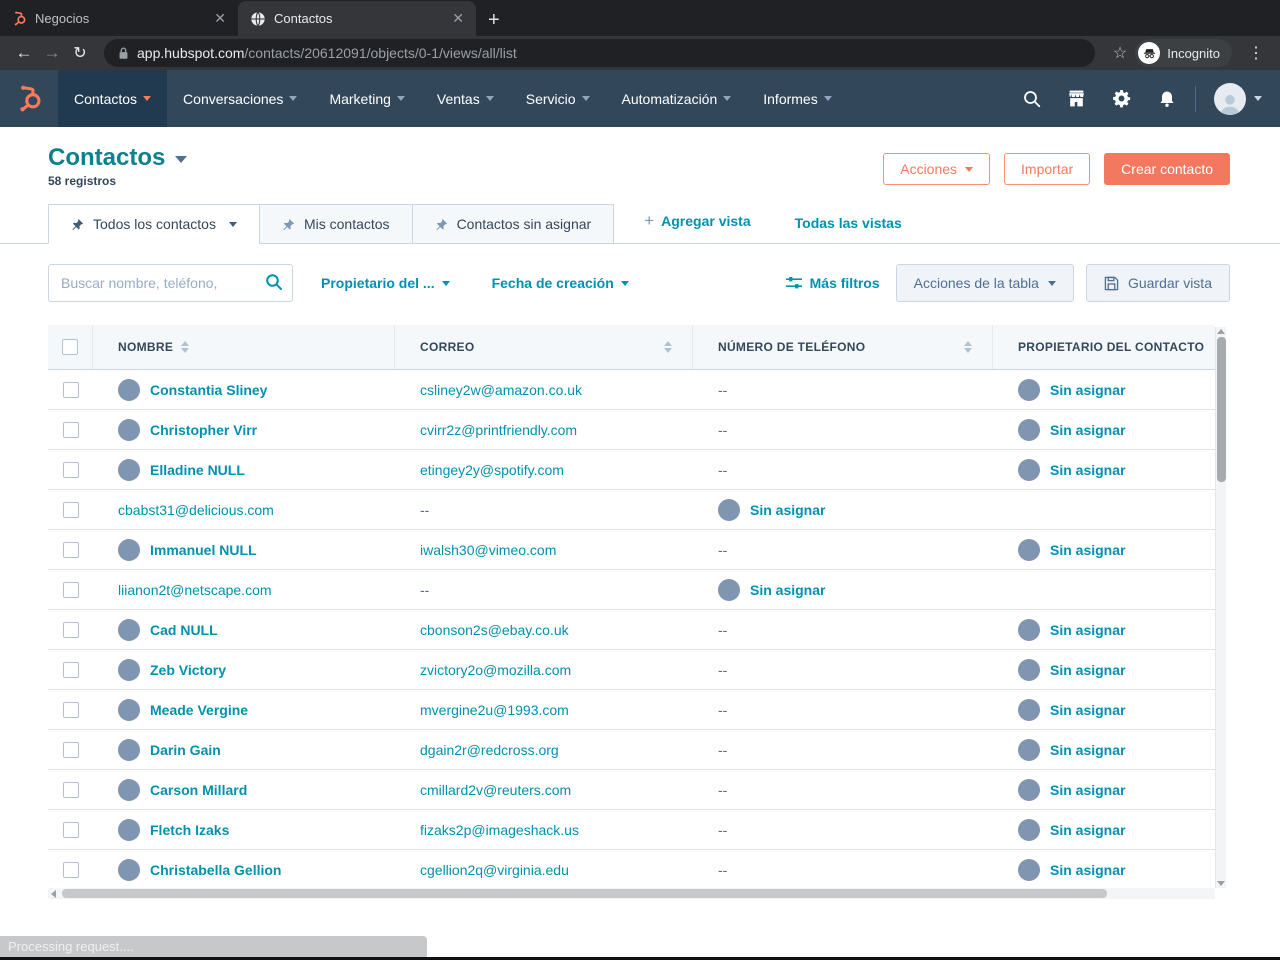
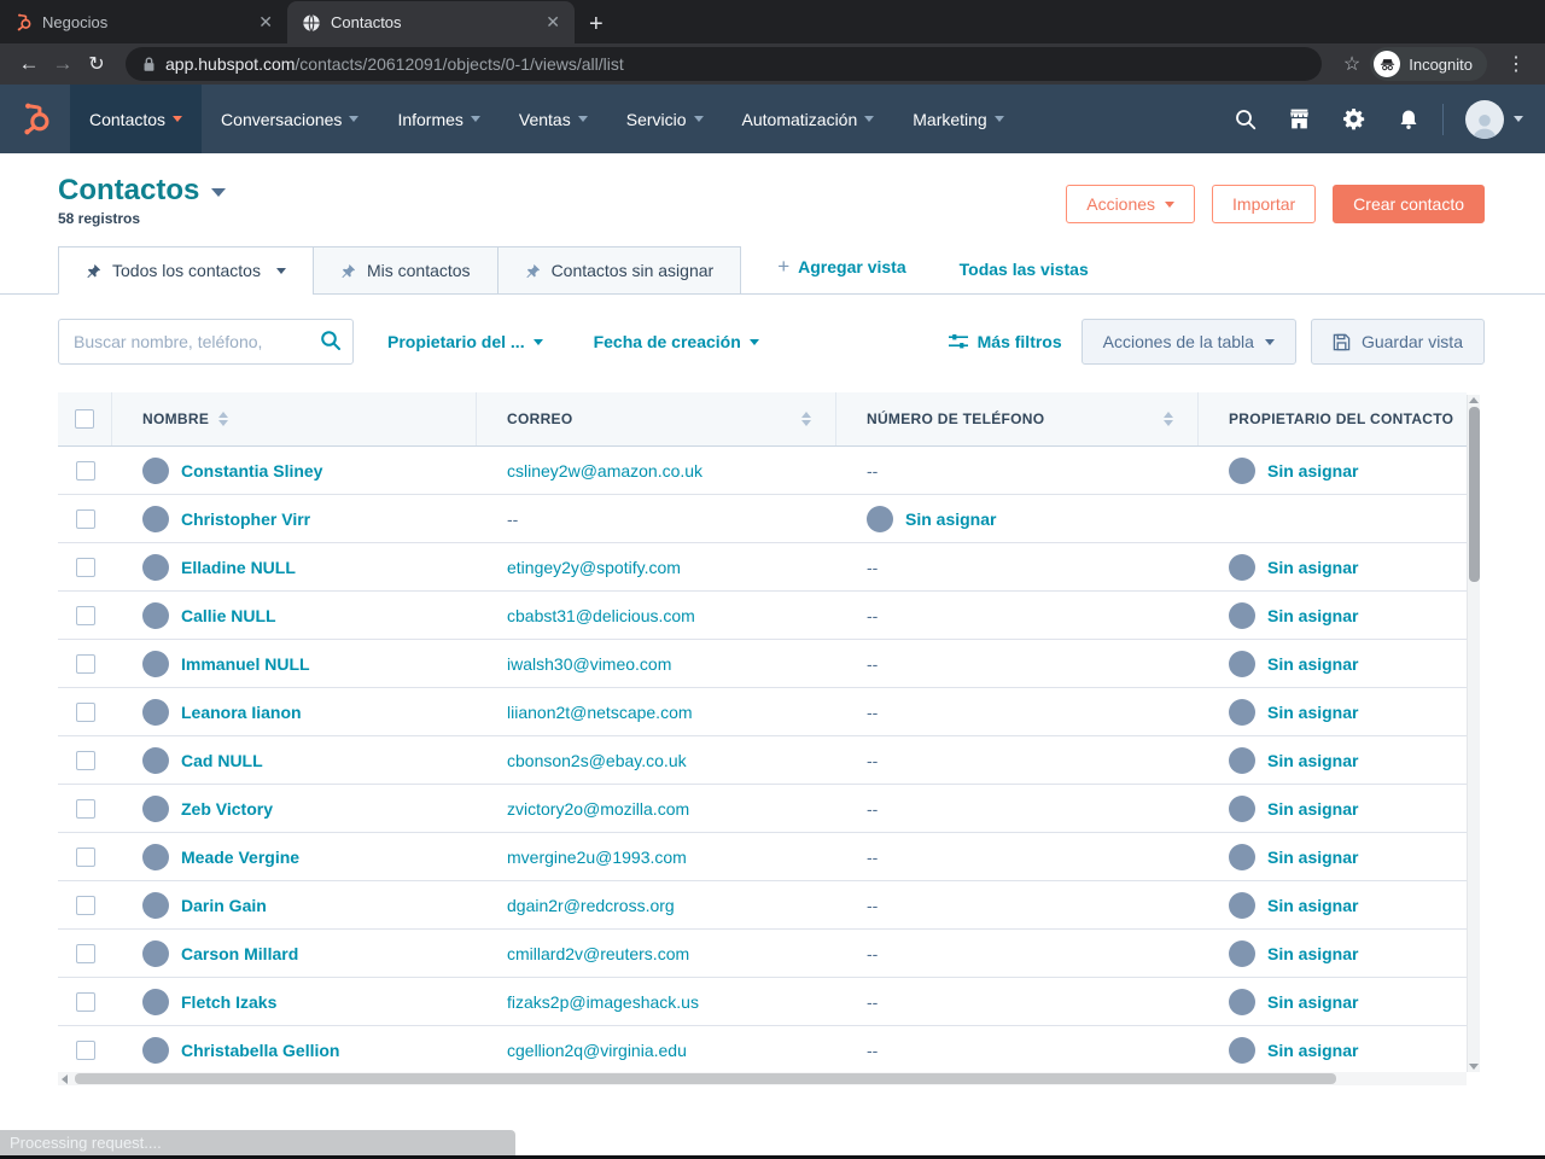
  Negocios
  ✕
  Contactos
  ✕
  +
  ←
  →
  ↻
  app.hubspot.com
  /contacts/20612091/objects/0-1/views/all/list
  ☆
  Incognito
  ⋮
  Contactos
  Conversaciones
- Marketing
+ Informes
  Ventas
  Servicio
  Automatización
- Informes
+ Marketing
  Contactos
  58 registros
  Acciones
  Importar
  Crear contacto
  Todos los contactos
  Mis contactos
  Contactos sin asignar
  +
  Agregar vista
  Todas las vistas
  Buscar nombre, teléfono,
  Propietario del ...
  Fecha de creación
  Más filtros
  Acciones de la tabla
  Guardar vista
  NOMBRE
  CORREO
  NÚMERO DE TELÉFONO
  PROPIETARIO DEL CONTACTO
  Constantia Sliney
  csliney2w@amazon.co.uk
  --
  Sin asignar
  Christopher Virr
- cvirr2z@printfriendly.com
  --
  Sin asignar
  Elladine NULL
  etingey2y@spotify.com
  --
  Sin asignar
+ Callie NULL
  cbabst31@delicious.com
  --
  Sin asignar
  Immanuel NULL
  iwalsh30@vimeo.com
  --
  Sin asignar
+ Leanora Iianon
  liianon2t@netscape.com
  --
  Sin asignar
  Cad NULL
  cbonson2s@ebay.co.uk
  --
  Sin asignar
  Zeb Victory
  zvictory2o@mozilla.com
  --
  Sin asignar
  Meade Vergine
  mvergine2u@1993.com
  --
  Sin asignar
  Darin Gain
  dgain2r@redcross.org
  --
  Sin asignar
  Carson Millard
  cmillard2v@reuters.com
  --
  Sin asignar
  Fletch Izaks
  fizaks2p@imageshack.us
  --
  Sin asignar
  Christabella Gellion
  cgellion2q@virginia.edu
  --
  Sin asignar
  Processing request....
